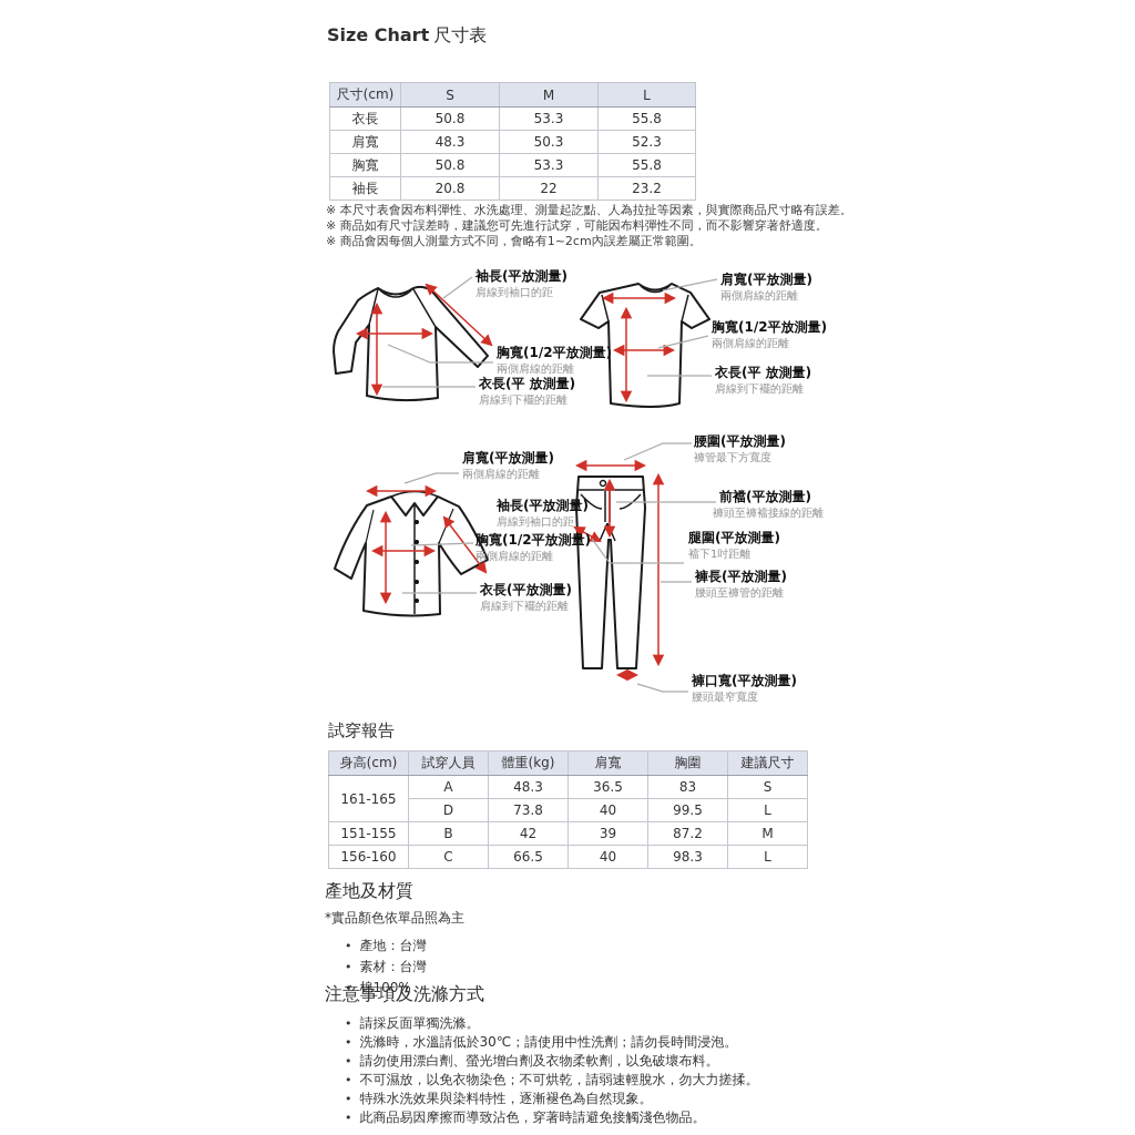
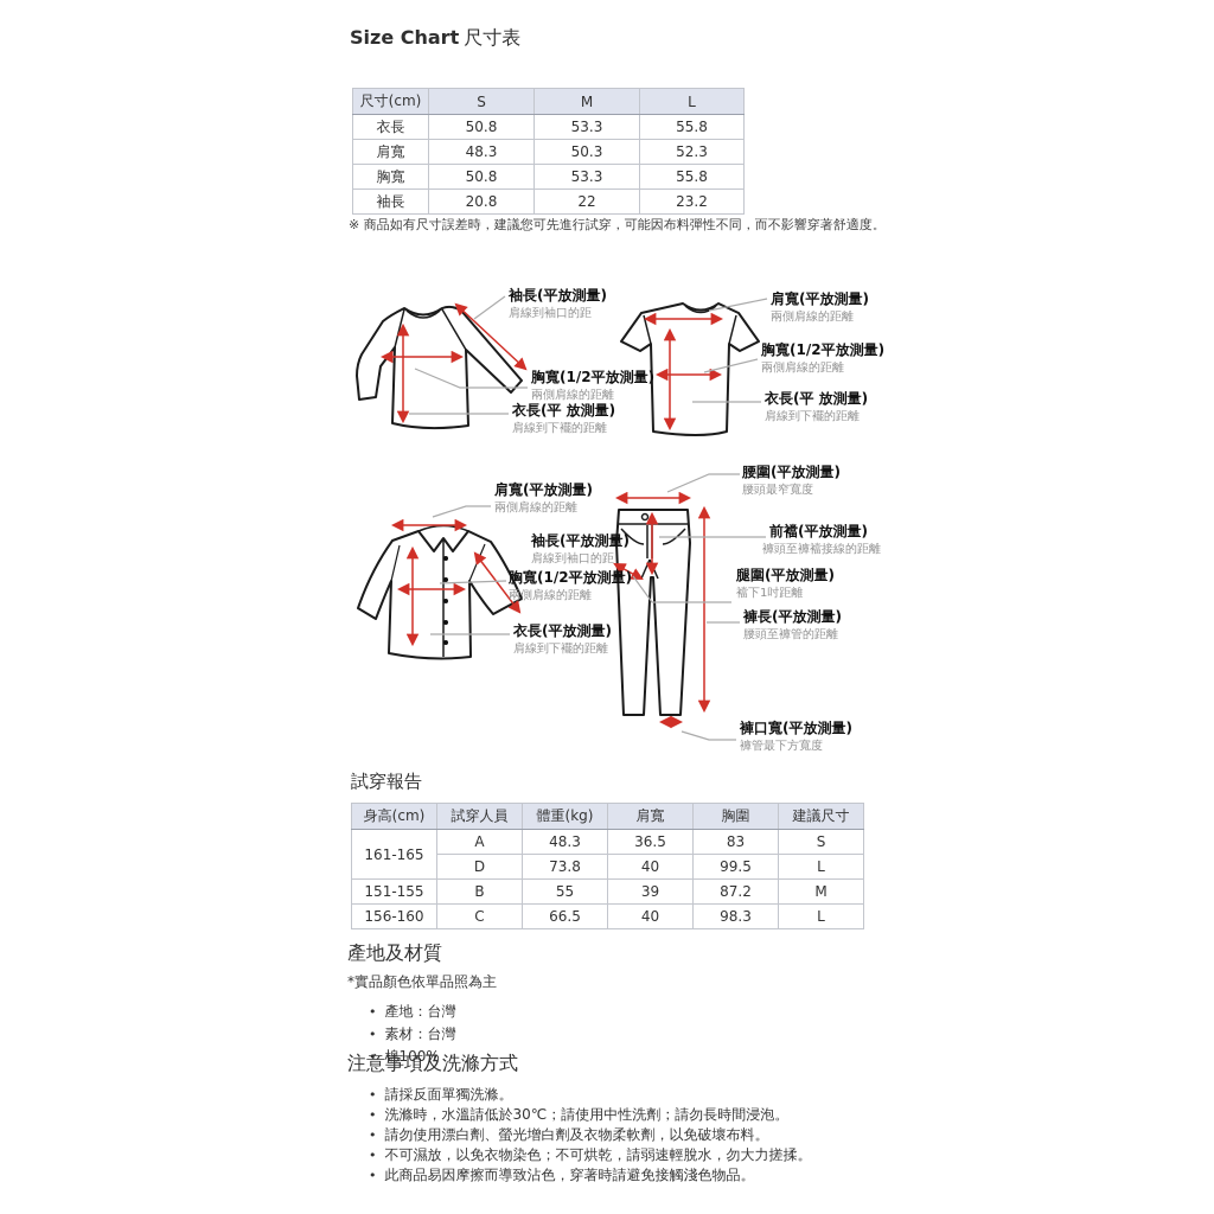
  Size Chart 尺寸表
  尺寸(cm)	S	M	L
  衣長	50.8	53.3	55.8
  肩寬	48.3	50.3	52.3
  胸寬	50.8	53.3	55.8
  袖長	20.8	22	23.2
- ※ 本尺寸表會因布料彈性、水洗處理、測量起訖點、人為拉扯等因素，與實際商品尺寸略有誤差。
  ※ 商品如有尺寸誤差時，建議您可先進行試穿，可能因布料彈性不同，而不影響穿著舒適度。
- ※ 商品會因每個人測量方式不同，會略有1~2cm內誤差屬正常範圍。
  袖長(平放測量)
  肩線到袖口的距
  胸寬(1/2平放測量)
  兩側肩線的距離
  衣長(平 放測量)
  肩線到下襬的距離
  肩寬(平放測量)
  兩側肩線的距離
  胸寬(1/2平放測量)
  兩側肩線的距離
  衣長(平 放測量)
  肩線到下襬的距離
  肩寬(平放測量)
  兩側肩線的距離
  袖長(平放測量)
  肩線到袖口的距
  胸寬(1/2平放測量)
  兩側肩線的距離
  衣長(平放測量)
  肩線到下襬的距離
  腰圍(平放測量)
- 褲管最下方寬度
+ 腰頭最窄寬度
  前襠(平放測量)
  褲頭至褲襠接線的距離
  腿圍(平放測量)
  襠下1吋距離
  褲長(平放測量)
  腰頭至褲管的距離
  褲口寬(平放測量)
- 腰頭最窄寬度
+ 褲管最下方寬度
  試穿報告
  身高(cm)	試穿人員	體重(kg)	肩寬	胸圍	建議尺寸
  161-165	A	48.3	36.5	83	S
  D	73.8	40	99.5	L
- 151-155	B	42	39	87.2	M
+ 151-155	B	55	39	87.2	M
  156-160	C	66.5	40	98.3	L
  產地及材質
  *實品顏色依單品照為主
  產地：台灣
  素材：台灣
  棉100%
  注意事項及洗滌方式
  請採反面單獨洗滌。
  洗滌時，水溫請低於30℃；請使用中性洗劑；請勿長時間浸泡。
  請勿使用漂白劑、螢光增白劑及衣物柔軟劑，以免破壞布料。
  不可濕放，以免衣物染色；不可烘乾，請弱速輕脫水，勿大力搓揉。
- 特殊水洗效果與染料特性，逐漸褪色為自然現象。
  此商品易因摩擦而導致沾色，穿著時請避免接觸淺色物品。
